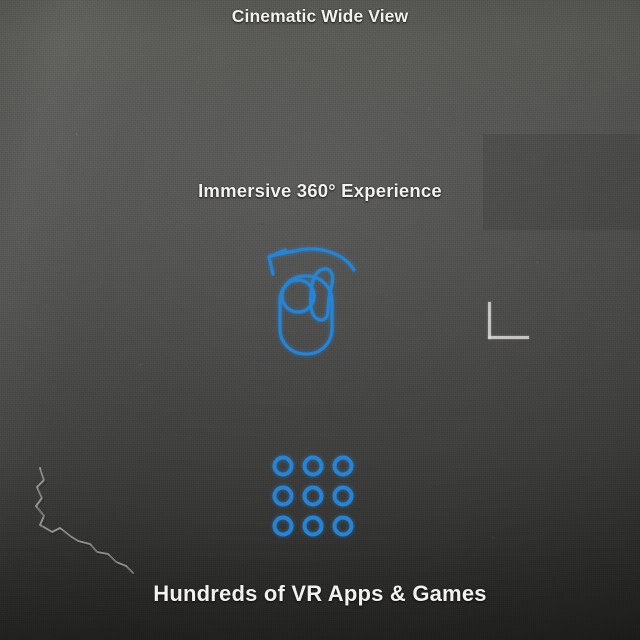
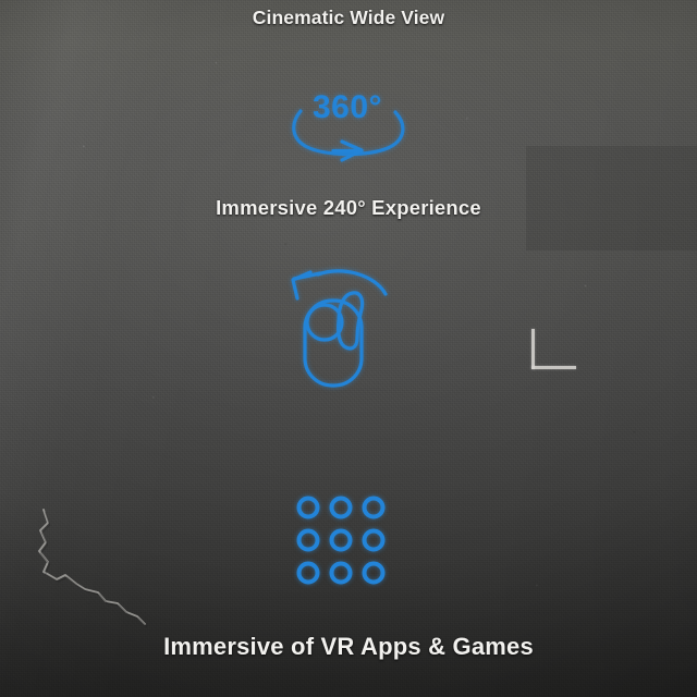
  Cinematic Wide View
+ 360°
- Immersive 360° Experience
+ Immersive 240° Experience
- Hundreds of VR Apps & Games
+ Immersive of VR Apps & Games
